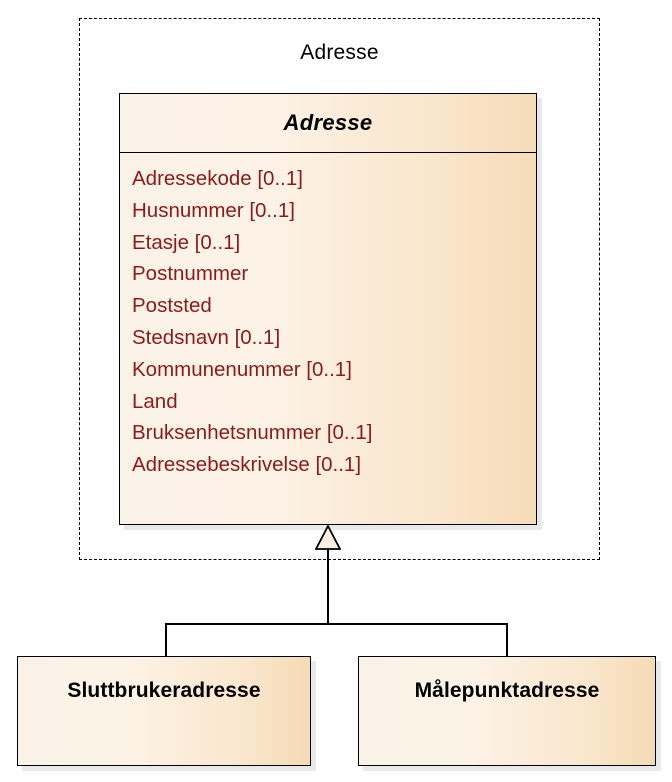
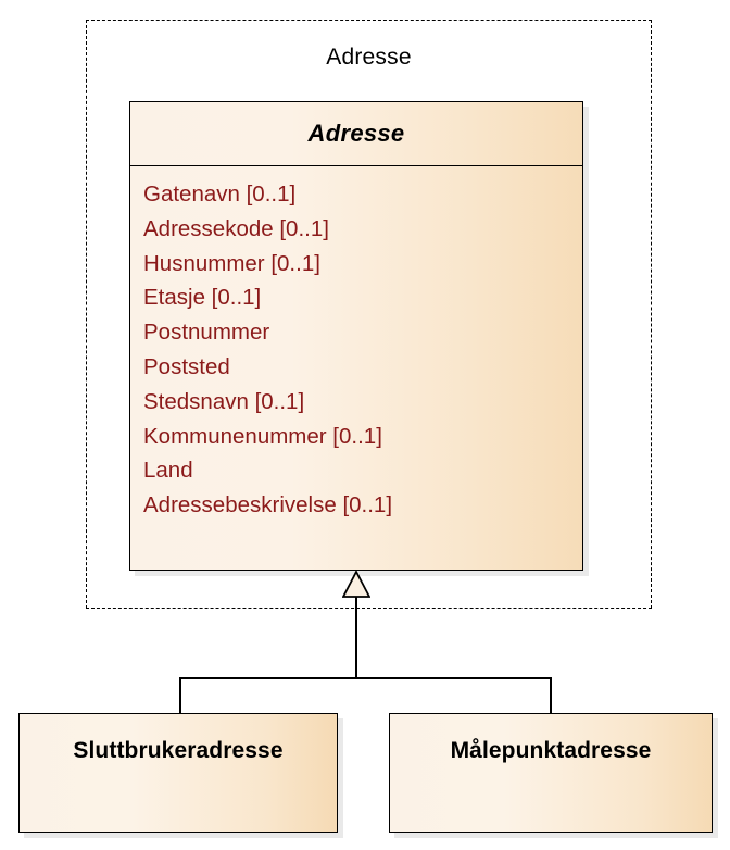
  Adresse
  Adresse
+ Gatenavn [0..1]
  Adressekode [0..1]
  Husnummer [0..1]
  Etasje [0..1]
  Postnummer
  Poststed
  Stedsnavn [0..1]
  Kommunenummer [0..1]
  Land
- Bruksenhetsnummer [0..1]
  Adressebeskrivelse [0..1]
  Sluttbrukeradresse
  Målepunktadresse
